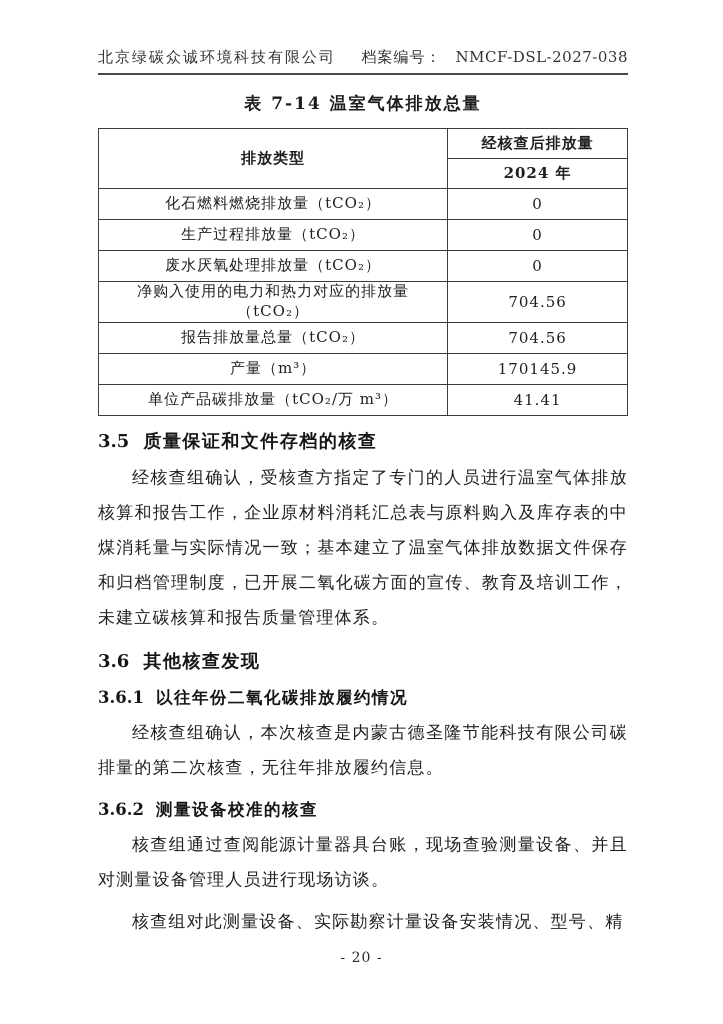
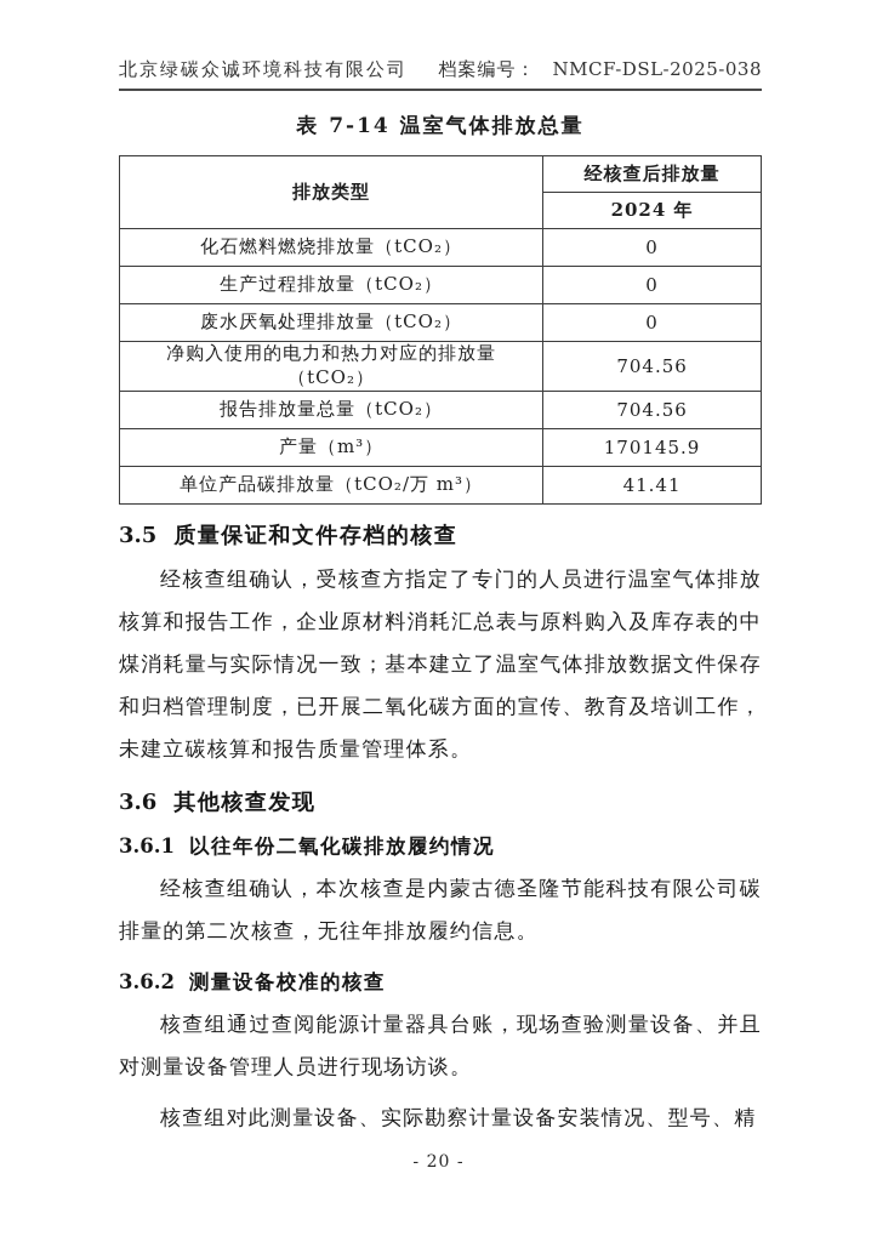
  北京绿碳众诚环境科技有限公司
  档案编号：
- NMCF-DSL-2027-038
+ NMCF-DSL-2025-038
  表 7-14 温室气体排放总量
  排放类型	经核查后排放量
  2024 年
  化石燃料燃烧排放量（tCO₂）	0
  生产过程排放量（tCO₂）	0
  废水厌氧处理排放量（tCO₂）	0
  净购入使用的电力和热力对应的排放量（tCO₂）	704.56
  报告排放量总量（tCO₂）	704.56
  产量（m³）	170145.9
  单位产品碳排放量（tCO₂/万 m³）	41.41
  3.5 质量保证和文件存档的核查
  经核查组确认，受核查方指定了专门的人员进行温室气体排放核算和报告工作，企业原材料消耗汇总表与原料购入及库存表的中煤消耗量与实际情况一致；基本建立了温室气体排放数据文件保存和归档管理制度，已开展二氧化碳方面的宣传、教育及培训工作，未建立碳核算和报告质量管理体系。
  3.6 其他核查发现
  3.6.1 以往年份二氧化碳排放履约情况
  经核查组确认，本次核查是内蒙古德圣隆节能科技有限公司碳排量的第二次核查，无往年排放履约信息。
  3.6.2 测量设备校准的核查
  核查组通过查阅能源计量器具台账，现场查验测量设备、并且对测量设备管理人员进行现场访谈。
  核查组对此测量设备、实际勘察计量设备安装情况、型号、精
  - 20 -
